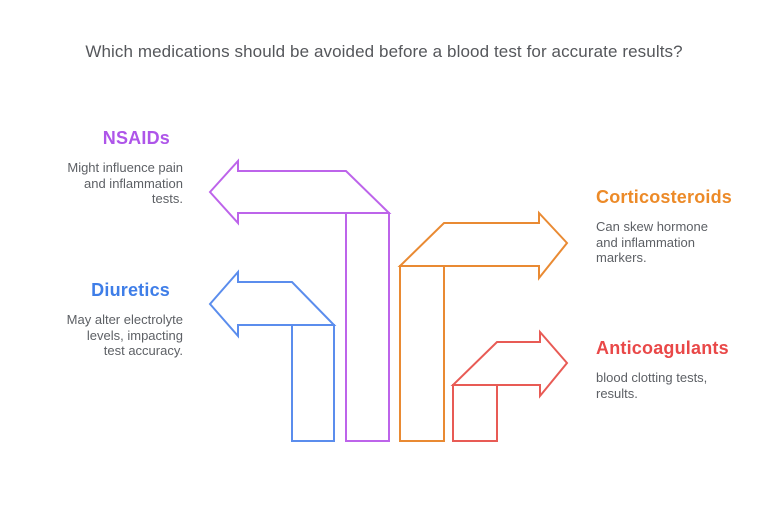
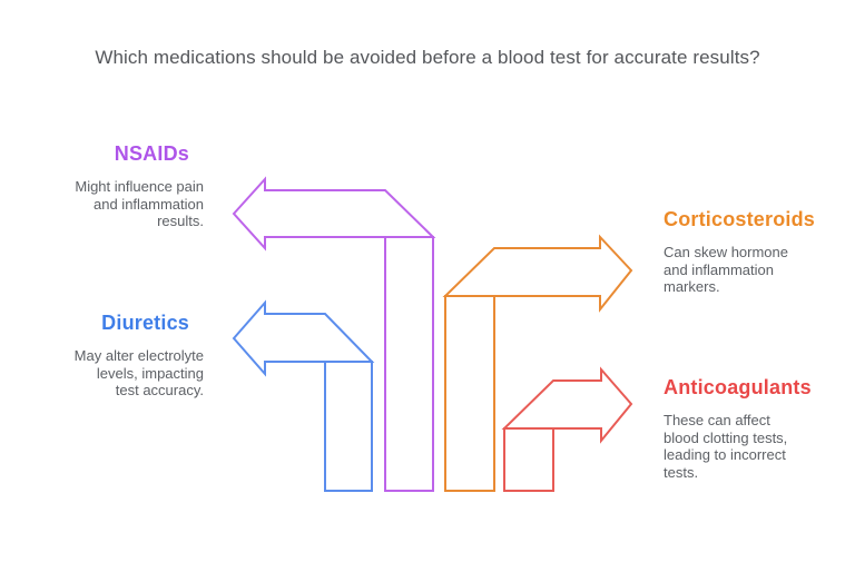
  Which medications should be avoided before a blood test for accurate results?
  NSAIDs
  Might influence pain
  and inflammation
- tests.
+ results.
  Diuretics
  May alter electrolyte
  levels, impacting
  test accuracy.
  Corticosteroids
  Can skew hormone
  and inflammation
  markers.
  Anticoagulants
+ These can affect
  blood clotting tests,
+ leading to incorrect
- results.
+ tests.
